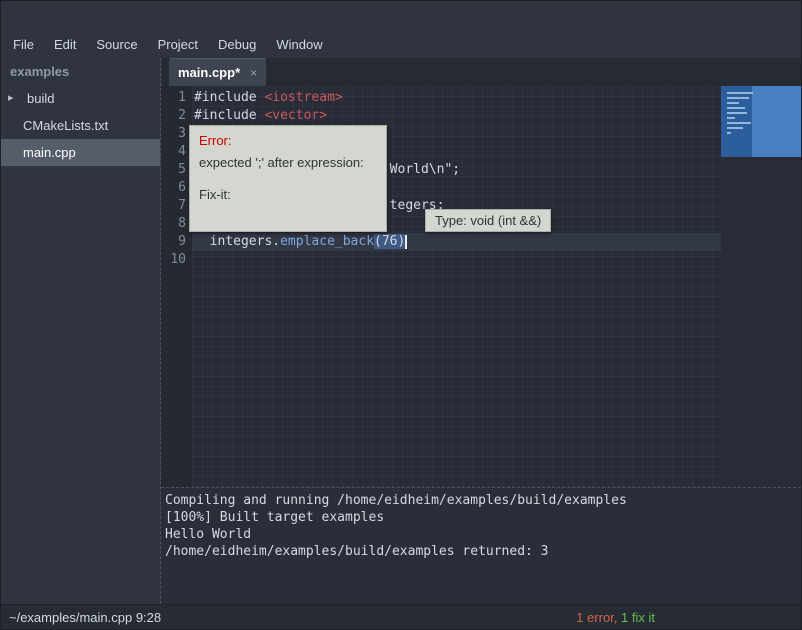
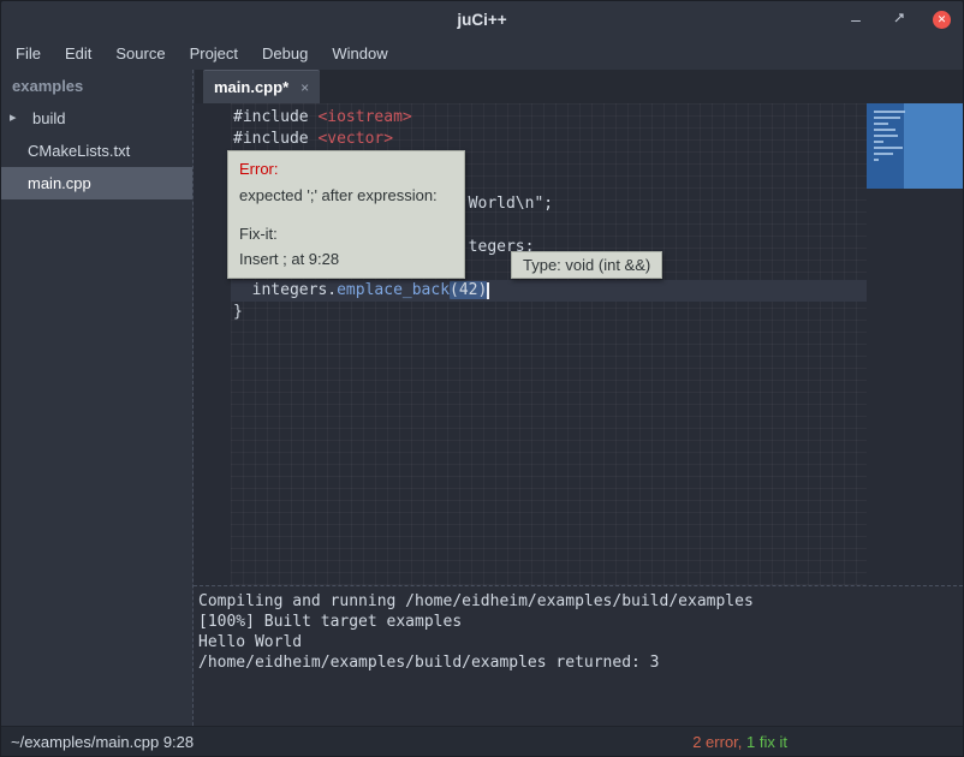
+ juCi++
+ –
+ ✕
  File
  Edit
  Source
  Project
  Debug
  Window
  examples
  ▸
  build
  CMakeLists.txt
  main.cpp
  main.cpp*
  ×
- 1
- 2
- 3
- 4
- 5
- 6
- 7
- 8
- 9
- 10
  #include <iostream>
  #include <vector>
  World\n";
  tegers;
- integers.emplace_back(76)
+ integers.emplace_back(42)
+ }
  Error:
  expected ';' after expression:
  Fix-it:
+ Insert ; at 9:28
  Type: void (int &&)
  Compiling and running /home/eidheim/examples/build/examples
  [100%] Built target examples
  Hello World
  /home/eidheim/examples/build/examples returned: 3
  ~/examples/main.cpp 9:28
- 1 error, 1 fix it
+ 2 error, 1 fix it
